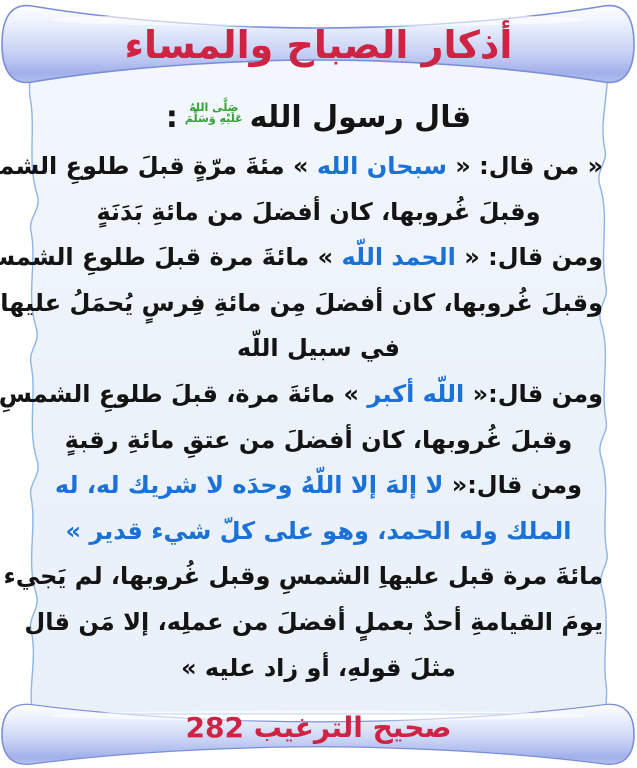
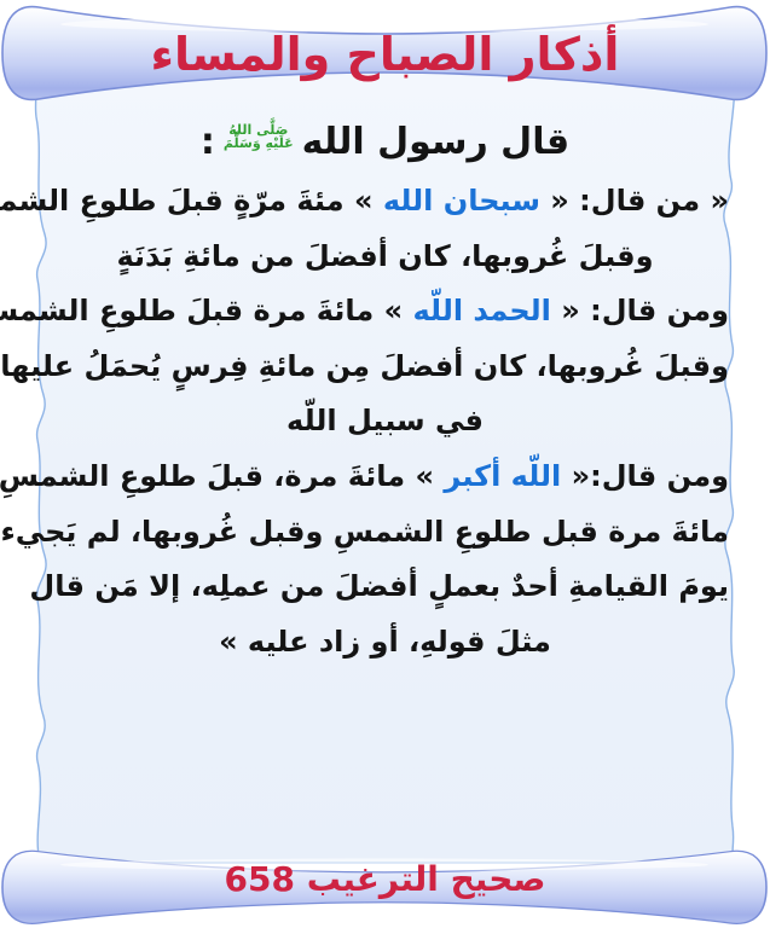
  أذكار الصباح والمساء
  قال رسول الله
  صَلَّى اللهُ
  عَلَيْهِ وَسَلَّمَ
  :
  « من قال: « سبحان الله » مئةَ مرّةٍ قبلَ طلوعِ الشم
  وقبلَ غُروبها، كان أفضلَ من مائةِ بَدَنَةٍ
  ومن قال: « الحمد اللّه » مائةَ مرة قبلَ طلوعِ الشم
  وقبلَ غُروبها، كان أفضلَ مِن مائةِ فِرسٍ يُحمَلُ عليها
  في سبيل اللّه
  ومن قال:« اللّه أكبر » مائةَ مرة، قبلَ طلوعِ الشمسِ
- وقبلَ غُروبها، كان أفضلَ من عتقِ مائةِ رقبةٍ
- ومن قال:« لا إلهَ إلا اللّهُ وحدَه لا شريك له، له
- الملك وله الحمد، وهو على كلّ شيء قدير »
- مائةَ مرة قبل عليهاِ الشمسِ وقبل غُروبها، لم يَجيء
+ مائةَ مرة قبل طلوعِ الشمسِ وقبل غُروبها، لم يَجيء
  يومَ القيامةِ أحدٌ بعملٍ أفضلَ من عملِه، إلا مَن قال
  مثلَ قولهِ، أو زاد عليه »
- صحيح الترغيب 282
+ صحيح الترغيب 658
